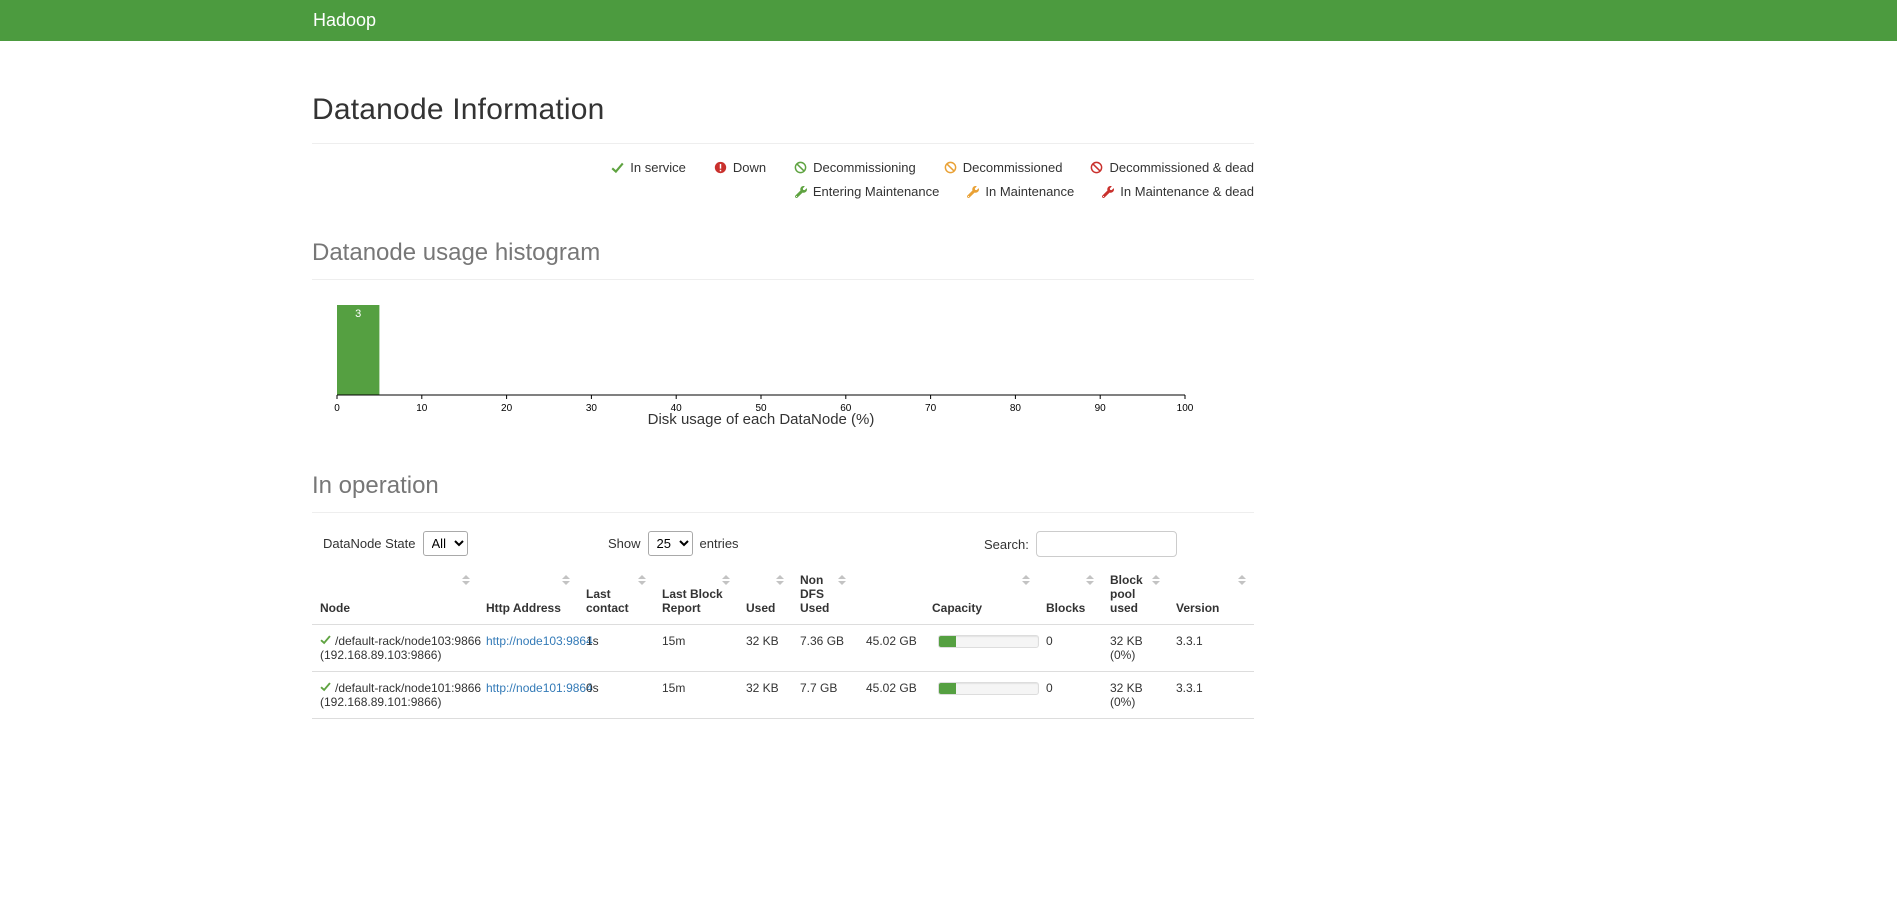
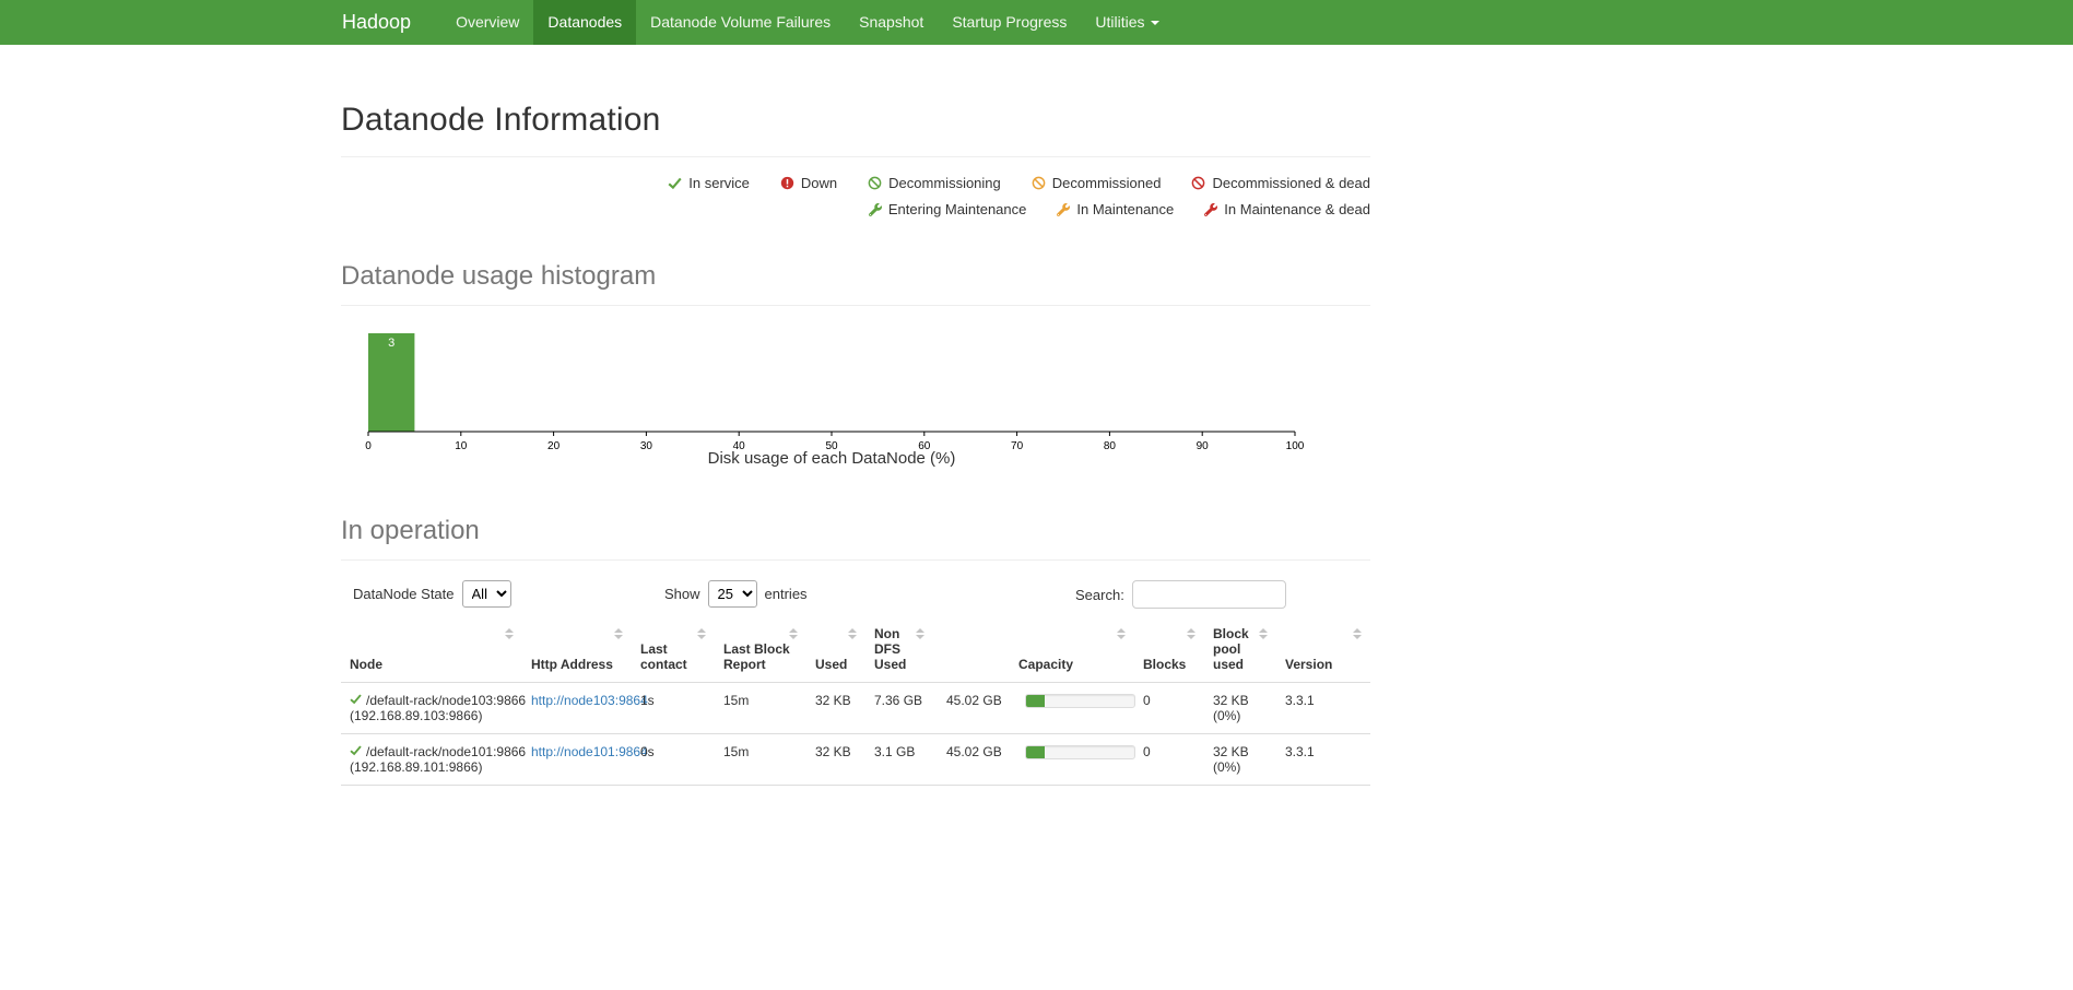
  Hadoop
+ Overview
+ Datanodes
+ Datanode Volume Failures
+ Snapshot
+ Startup Progress
+ Utilities
  Datanode Information
  In service
  Down
  Decommissioning
  Decommissioned
  Decommissioned & dead
  Entering Maintenance
  In Maintenance
  In Maintenance & dead
  Datanode usage histogram
  3
  0
  10
  20
  30
  40
  50
  60
  70
  80
  90
  100
  Disk usage of each DataNode (%)
  In operation
  DataNode State
  All
  Show
  25
  entries
  Search:
  Node	Http Address	Last contact	Last Block Report	Used	Non DFS Used	Capacity	Blocks	Block pool used	Version
  /default-rack/node103:9866(192.168.89.103:9866)	http://node103:9864	1s	15m	32 KB	7.36 GB	45.02 GB	0	32 KB (0%)	3.3.1
- /default-rack/node101:9866(192.168.89.101:9866)	http://node101:9864	0s	15m	32 KB	7.7 GB	45.02 GB	0	32 KB (0%)	3.3.1
+ /default-rack/node101:9866(192.168.89.101:9866)	http://node101:9864	0s	15m	32 KB	3.1 GB	45.02 GB	0	32 KB (0%)	3.3.1
